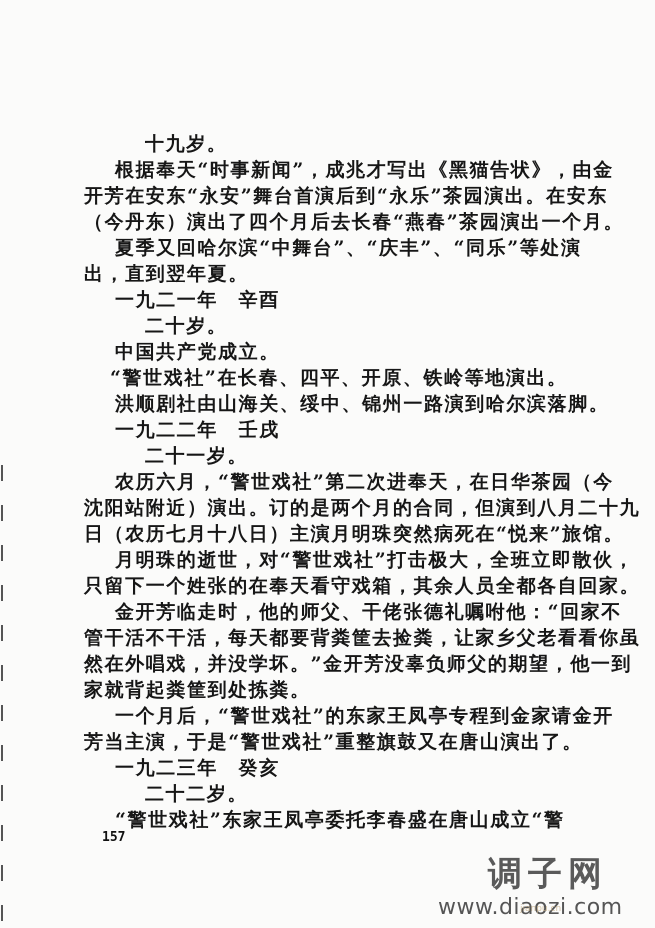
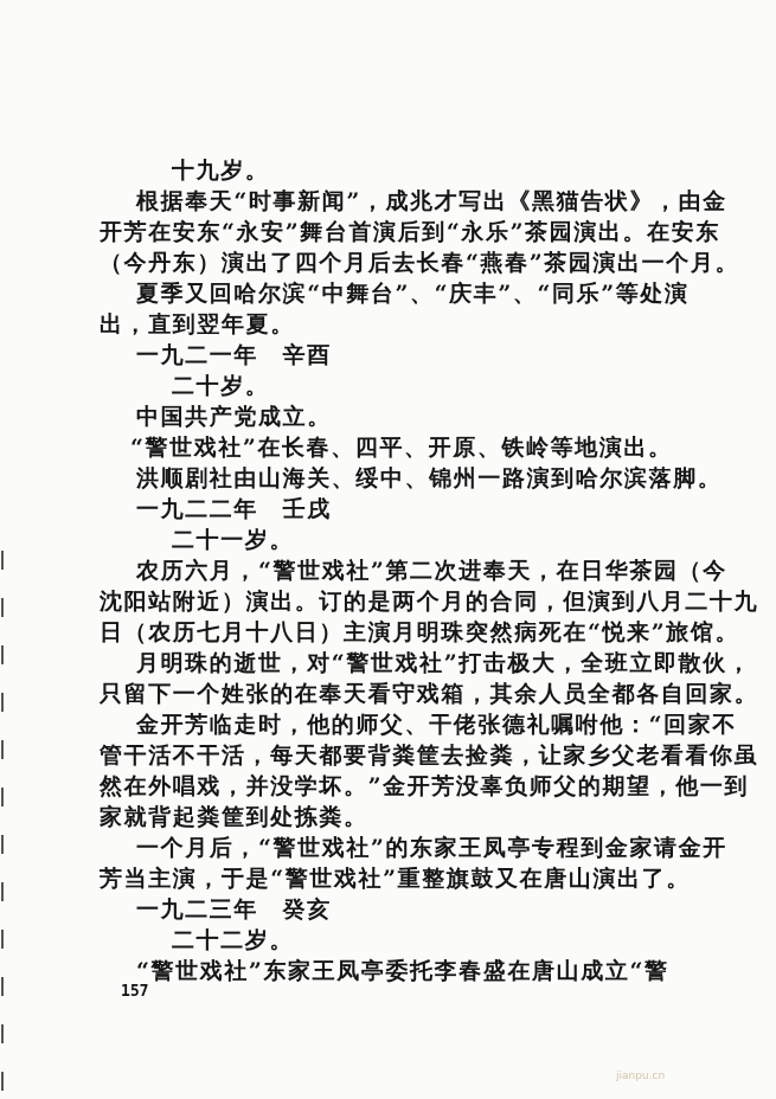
  十九岁。
  根据奉天“时事新闻”，成兆才写出《黑猫告状》，由金
  开芳在安东“永安”舞台首演后到“永乐”茶园演出。在安东
  （今丹东）演出了四个月后去长春“燕春”茶园演出一个月。
  夏季又回哈尔滨“中舞台”、“庆丰”、“同乐”等处演
  出，直到翌年夏。
  一九二一年 辛酉
  二十岁。
  中国共产党成立。
  “警世戏社”在长春、四平、开原、铁岭等地演出。
  洪顺剧社由山海关、绥中、锦州一路演到哈尔滨落脚。
  一九二二年 壬戌
  二十一岁。
  农历六月，“警世戏社”第二次进奉天，在日华茶园（今
  沈阳站附近）演出。订的是两个月的合同，但演到八月二十九
  日（农历七月十八日）主演月明珠突然病死在“悦来”旅馆。
  月明珠的逝世，对“警世戏社”打击极大，全班立即散伙，
  只留下一个姓张的在奉天看守戏箱，其余人员全都各自回家。
  金开芳临走时，他的师父、干佬张德礼嘱咐他：“回家不
  管干活不干活，每天都要背粪筐去捡粪，让家乡父老看看你虽
  然在外唱戏，并没学坏。”金开芳没辜负师父的期望，他一到
  家就背起粪筐到处拣粪。
  一个月后，“警世戏社”的东家王凤亭专程到金家请金开
  芳当主演，于是“警世戏社”重整旗鼓又在唐山演出了。
  一九二三年 癸亥
  二十二岁。
  “警世戏社”东家王凤亭委托李春盛在唐山成立“警
  157
- 调子网
- www.diaozi.com
  jianpu.cn
